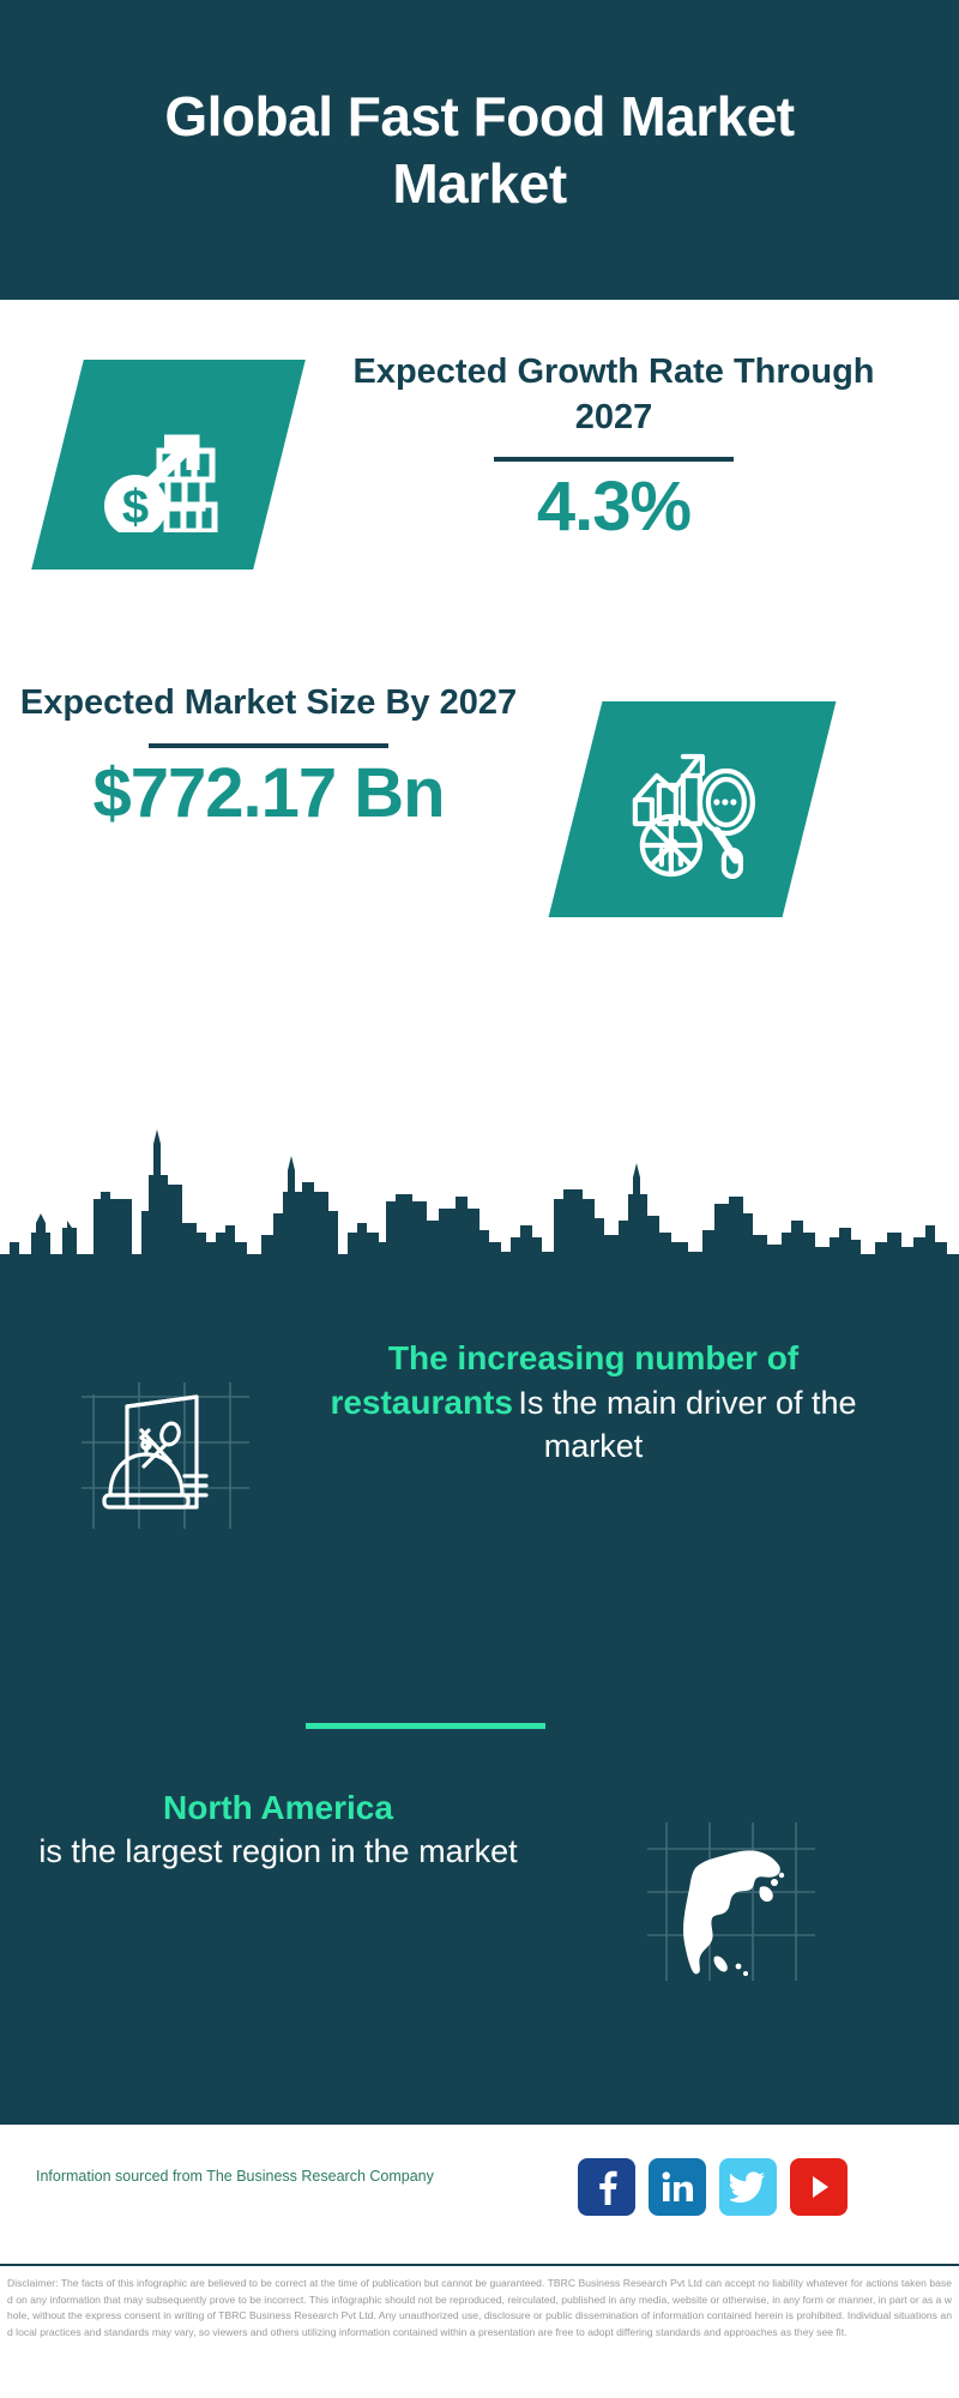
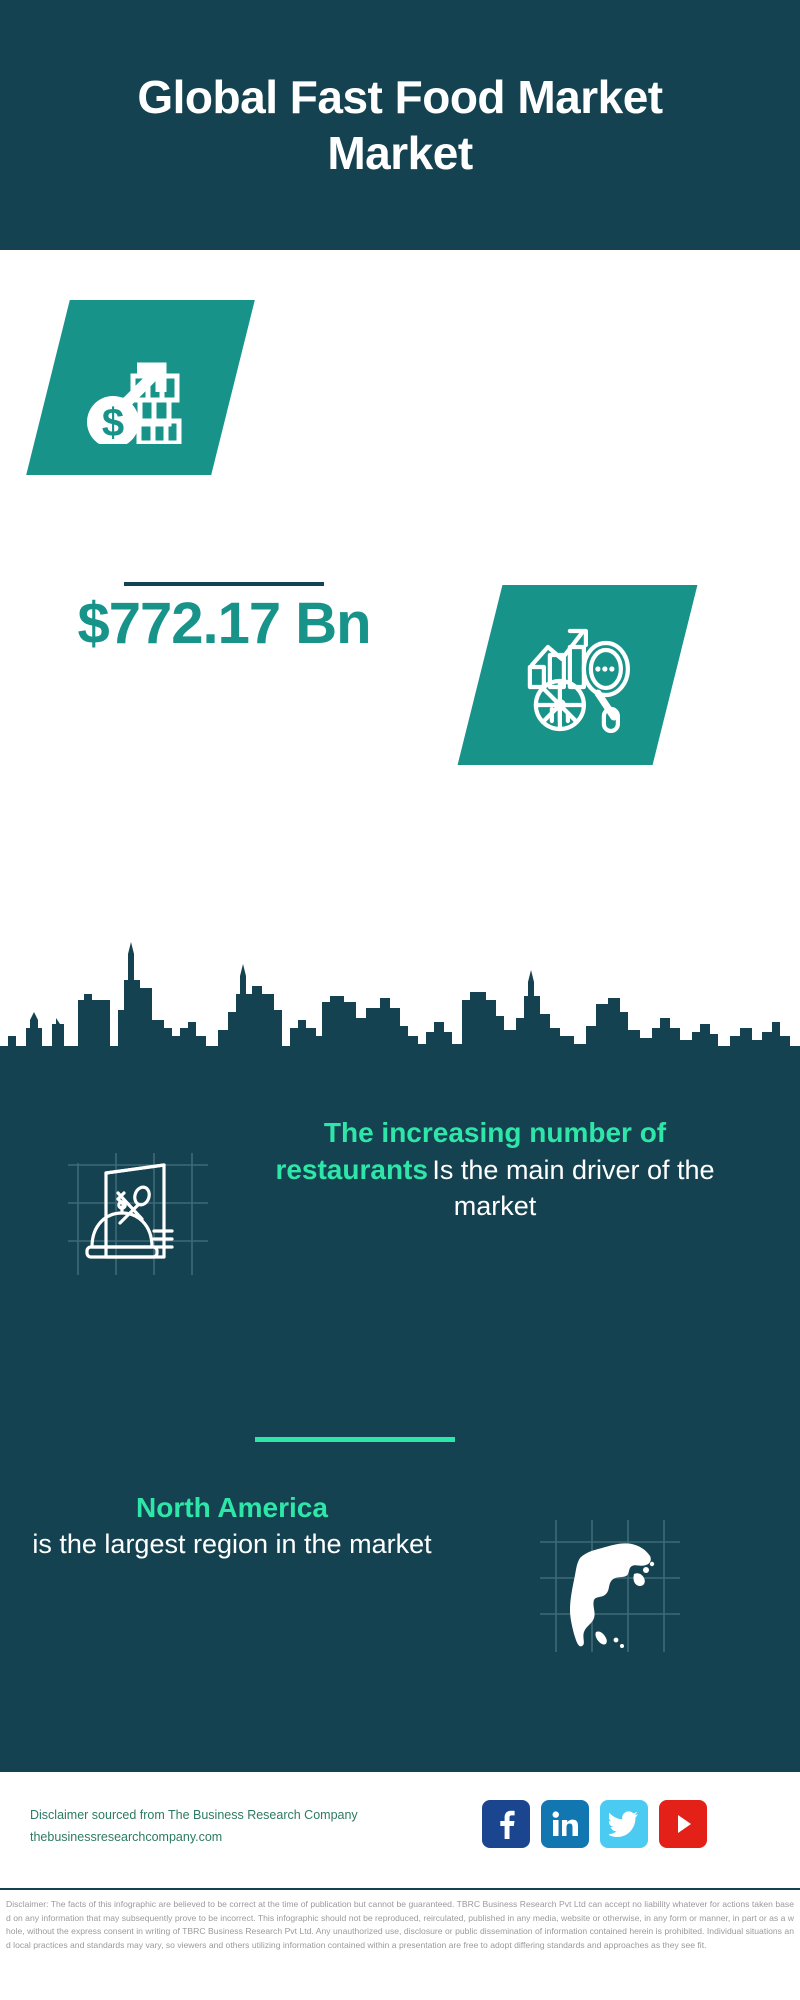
  Global Fast Food Market Market
- Expected Growth Rate Through 2027
- 4.3%
- Expected Market Size By 2027
  $772.17 Bn
  The increasing number of restaurants Is the main driver of the market
  North America
  is the largest region in the market
- Information sourced from The Business Research Company
+ Disclaimer sourced from The Business Research Company
+ thebusinessresearchcompany.com
  Disclaimer: The facts of this infographic are believed to be correct at the time of publication but cannot be guaranteed. TBRC Business Research Pvt Ltd can accept no liability whatever for actions taken based on any information that may subsequently prove to be incorrect. This infographic should not be reproduced, reirculated, published in any media, website or otherwise, in any form or manner, in part or as a whole, without the express consent in writing of TBRC Business Research Pvt Ltd. Any unauthorized use, disclosure or public dissemination of information contained herein is prohibited. Individual situations and local practices and standards may vary, so viewers and others utilizing information contained within a presentation are free to adopt differing standards and approaches as they see fit.
